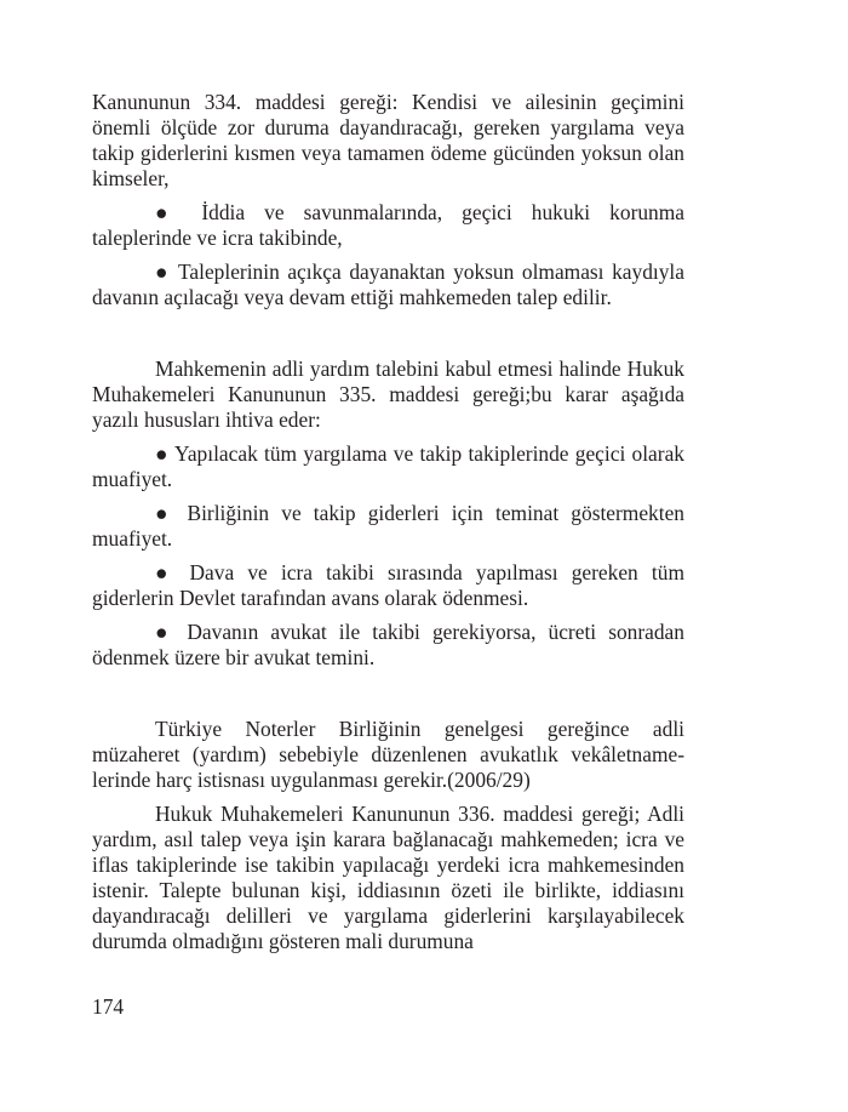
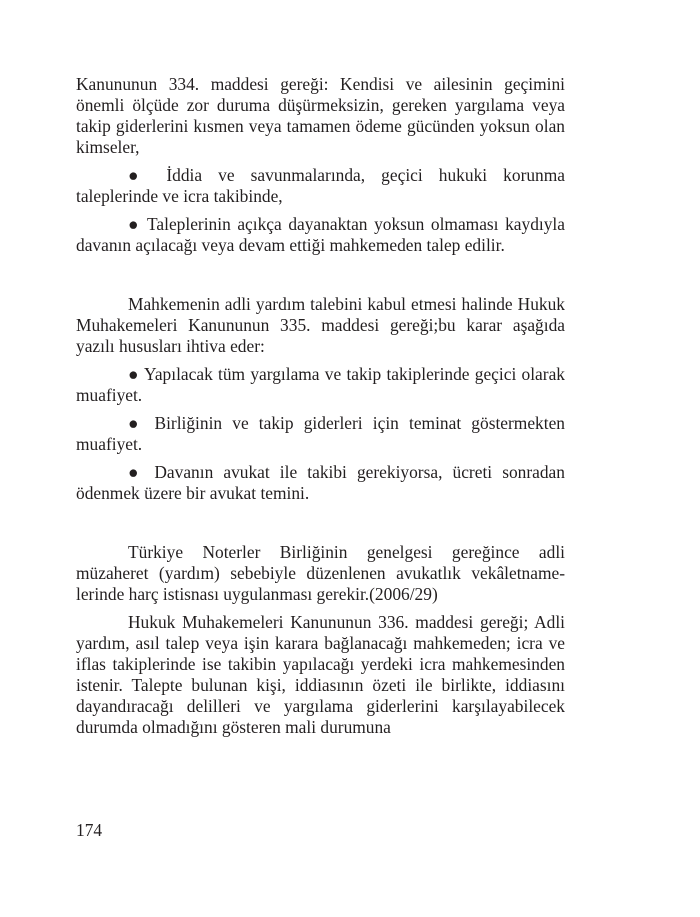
- Kanununun 334. maddesi gereği: Kendisi ve ailesinin geçimini önemli ölçüde zor duruma dayandıracağı, gereken yargılama veya takip giderlerini kısmen veya tamamen ödeme gücünden yoksun olan kimseler,
+ Kanununun 334. maddesi gereği: Kendisi ve ailesinin geçimini önemli ölçüde zor duruma düşürmeksizin, gereken yargılama veya takip giderlerini kısmen veya tamamen ödeme gücünden yoksun olan kimseler,
  ● İddia ve savunmalarında, geçici hukuki korunma taleplerinde ve icra takibinde,
  ● Taleplerinin açıkça dayanaktan yoksun olmaması kaydıyla davanın açılacağı veya devam ettiği mahkemeden talep edilir.
  Mahkemenin adli yardım talebini kabul etmesi halinde Hukuk Muhakemeleri Kanununun 335. maddesi gereği;bu karar aşağıda yazılı hususları ihtiva eder:
  ● Yapılacak tüm yargılama ve takip takiplerinde geçici olarak muafiyet.
  ● Birliğinin ve takip giderleri için teminat göstermekten muafiyet.
- ● Dava ve icra takibi sırasında yapılması gereken tüm giderlerin Devlet tarafından avans olarak ödenmesi.
  ● Davanın avukat ile takibi gerekiyorsa, ücreti sonradan ödenmek üzere bir avukat temini.
  Türkiye Noterler Birliğinin genelgesi gereğince adli müzaheret (yardım) sebebiyle düzenlenen avukatlık vekâletname-lerinde harç istisnası uygulanması gerekir.(2006/29)
  Hukuk Muhakemeleri Kanununun 336. maddesi gereği; Adli yardım, asıl talep veya işin karara bağlanacağı mahkemeden; icra ve iflas takiplerinde ise takibin yapılacağı yerdeki icra mahkemesinden istenir. Talepte bulunan kişi, iddiasının özeti ile birlikte, iddiasını dayandıracağı delilleri ve yargılama giderlerini karşılayabilecek durumda olmadığını gösteren mali durumuna
  174
